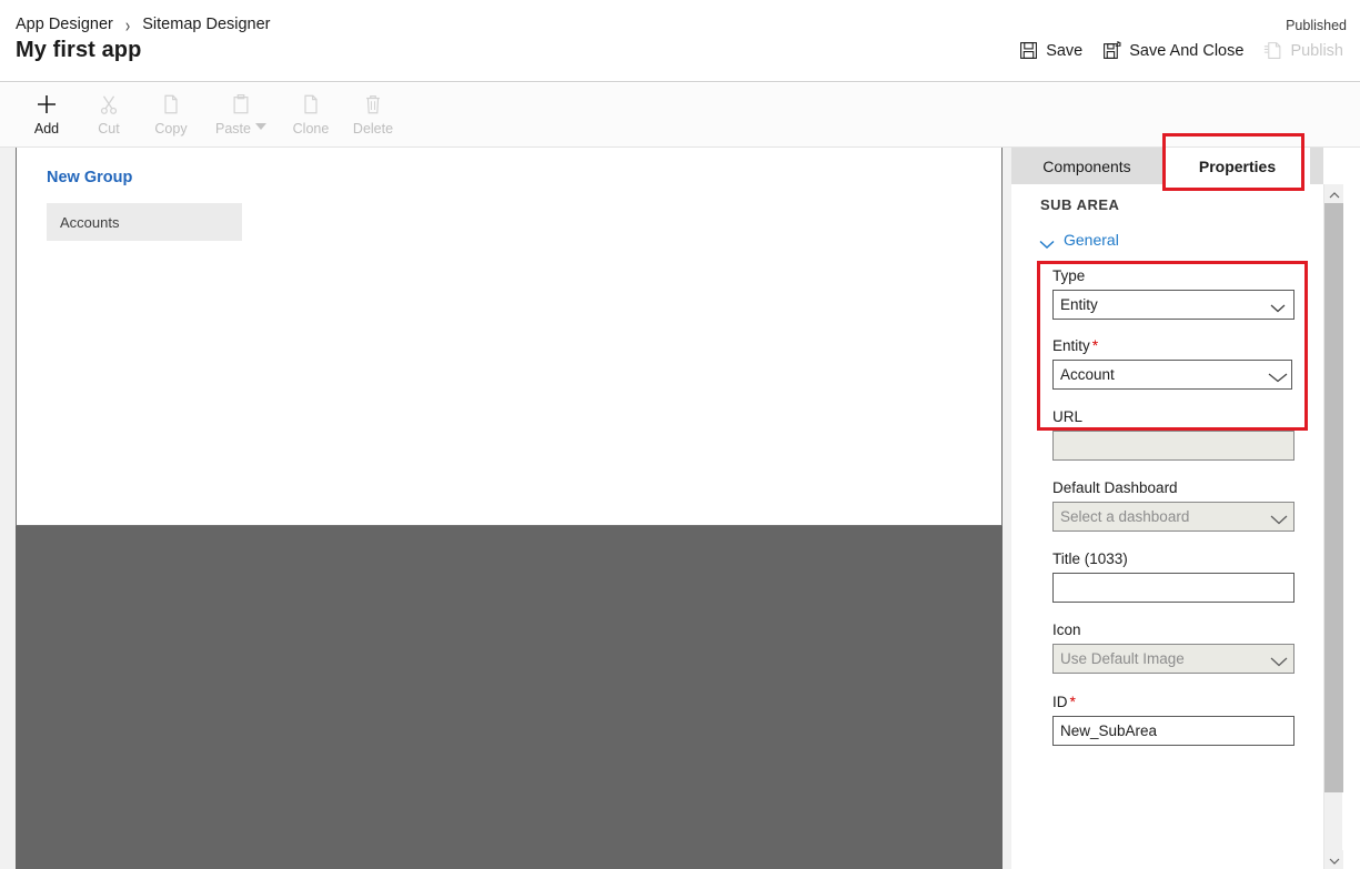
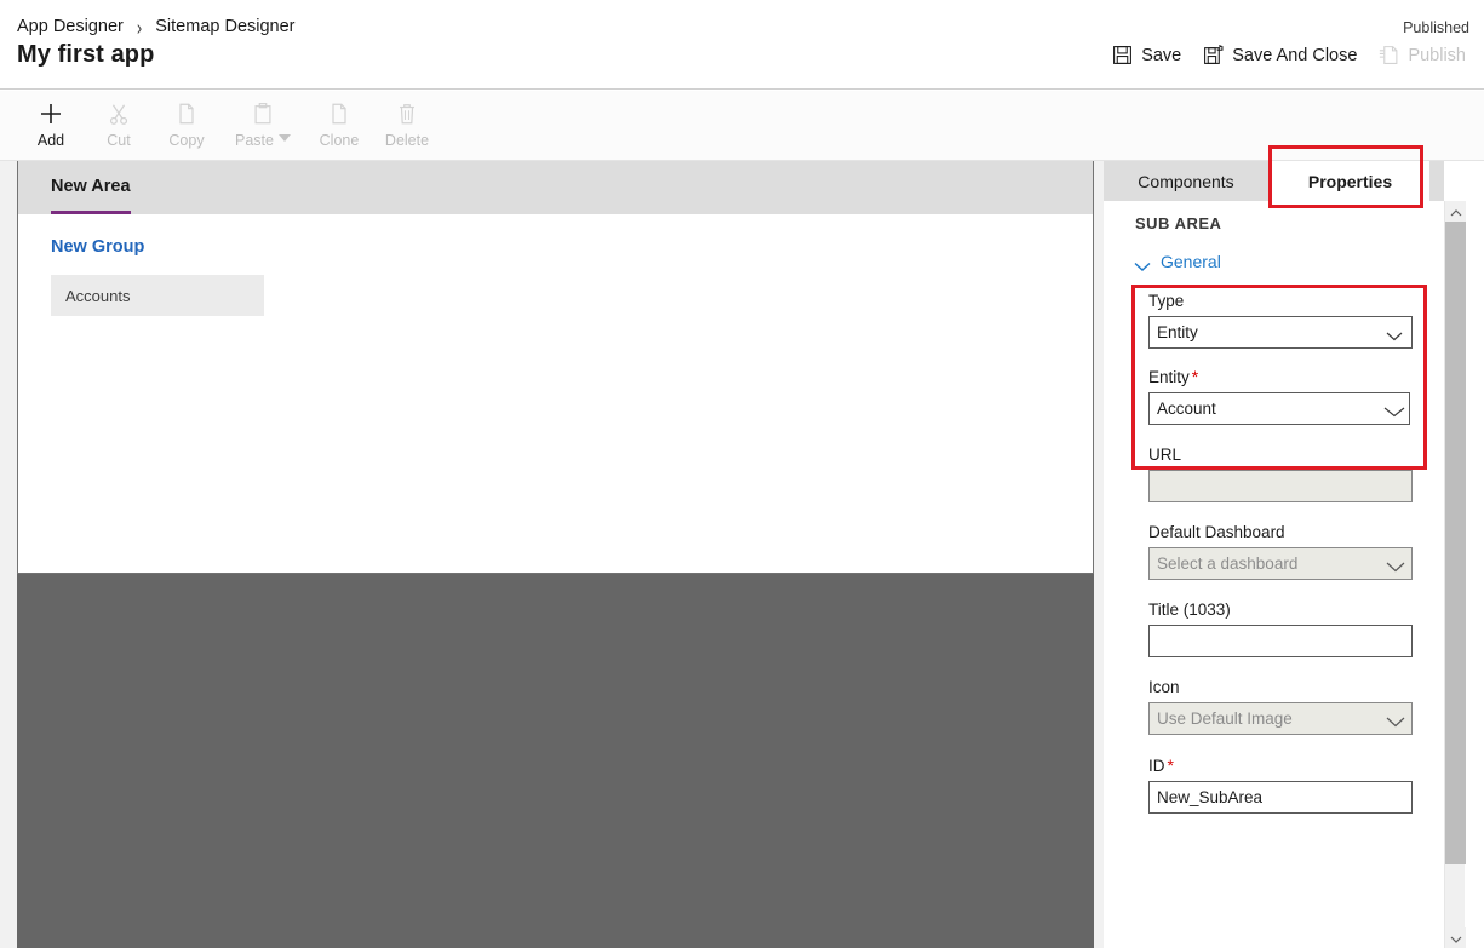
  App Designer › Sitemap Designer
  My first app
  Published
  Save
  Save And Close
  Publish
  Add
  Cut
  Copy
  Paste
  Clone
  Delete
+ New Area
  New Group
  Accounts
  Components
  Properties
  SUB AREA
  General
  Type
  Entity
  Entity *
  Account
  URL
  Default Dashboard
  Select a dashboard
  Title (1033)
  Icon
  Use Default Image
  ID *
  New_SubArea
